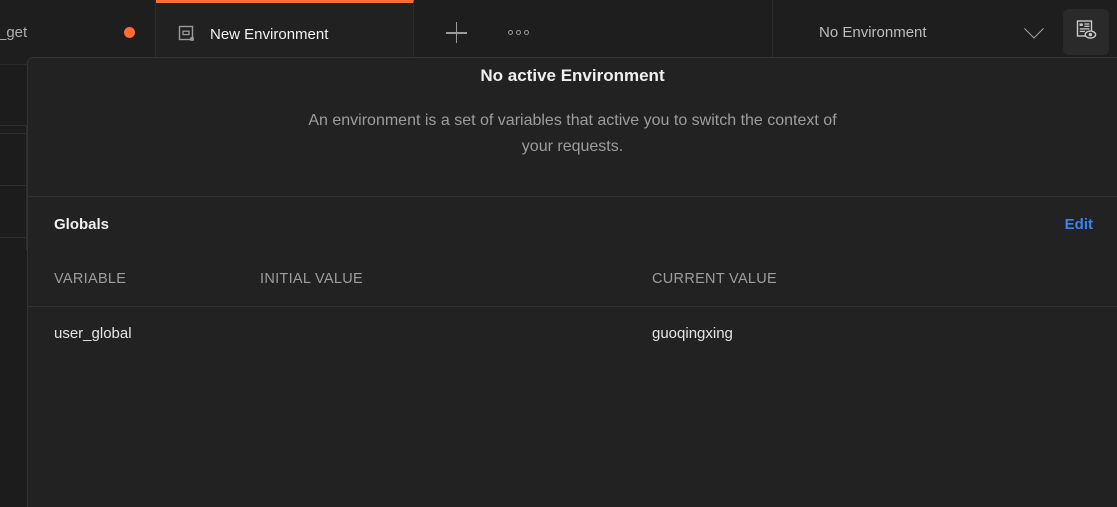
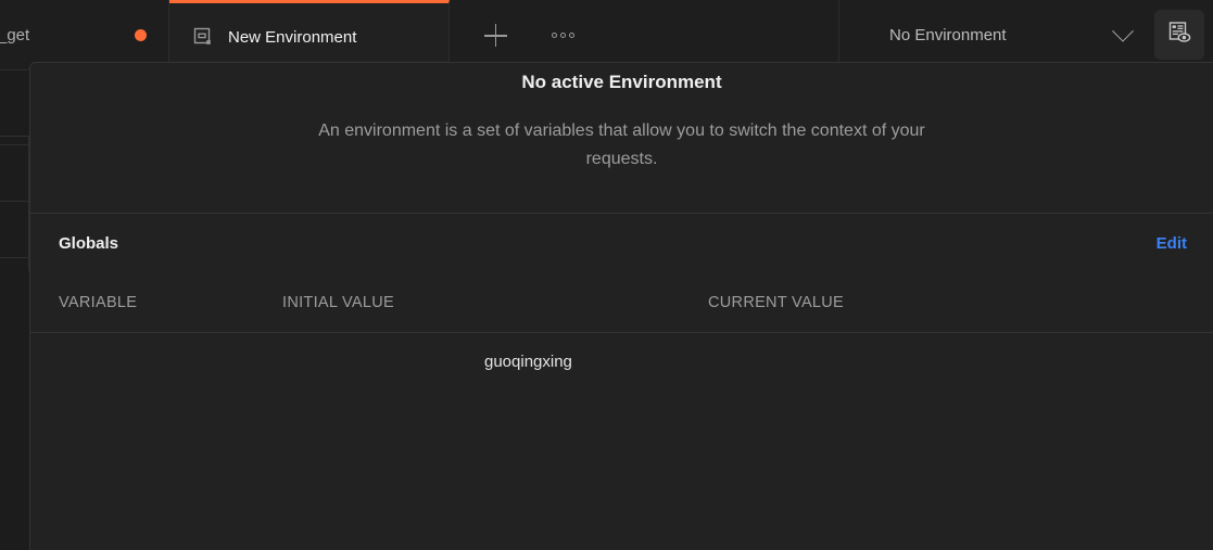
  _get
  New Environment
  No Environment
  No active Environment
- An environment is a set of variables that active you to switch the context of your requests.
+ An environment is a set of variables that allow you to switch the context of your requests.
  Globals
  Edit
  VARIABLE
  INITIAL VALUE
  CURRENT VALUE
- user_global
  guoqingxing
